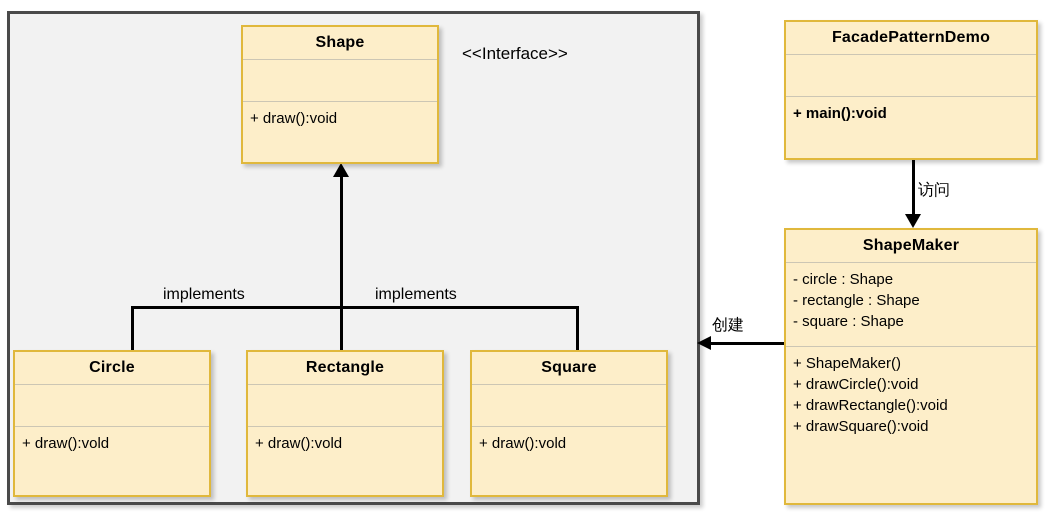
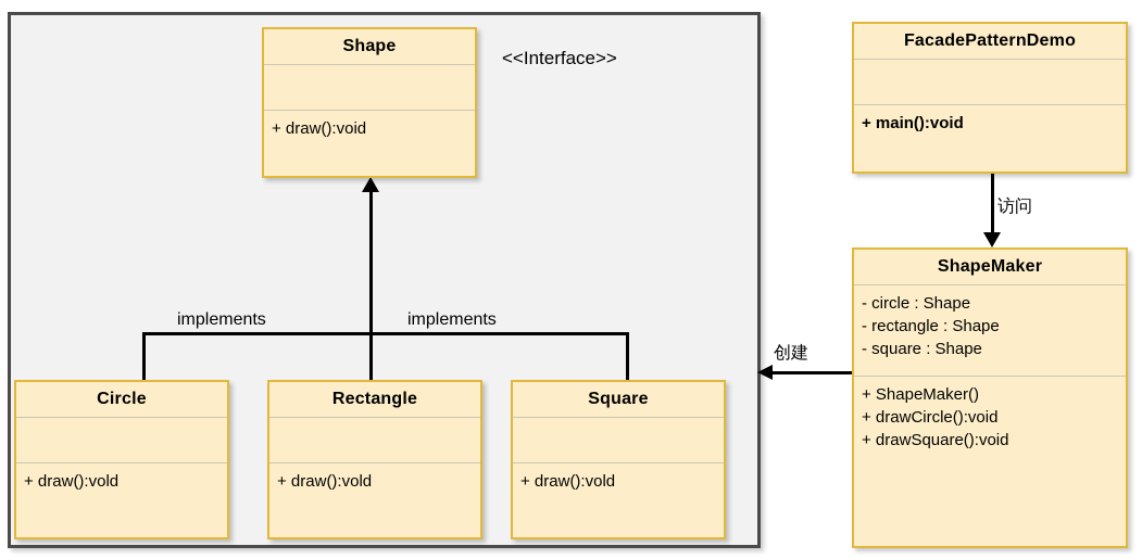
  implements
  implements
  访问
  创建
  <<Interface>>
  Shape
  + draw():void
  Circle
  + draw():vold
  Rectangle
  + draw():vold
  Square
  + draw():vold
  FacadePatternDemo
  + main():void
  ShapeMaker
  - circle : Shape
  - rectangle : Shape
  - square : Shape
  + ShapeMaker()
  + drawCircle():void
- + drawRectangle():void
  + drawSquare():void
